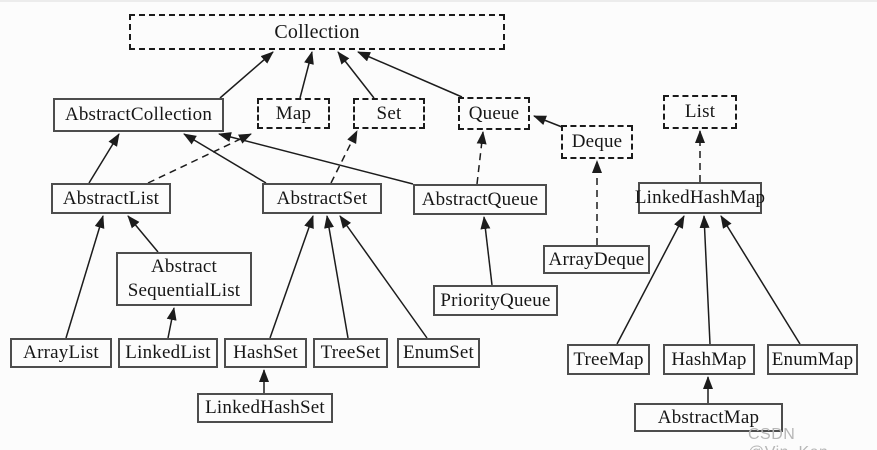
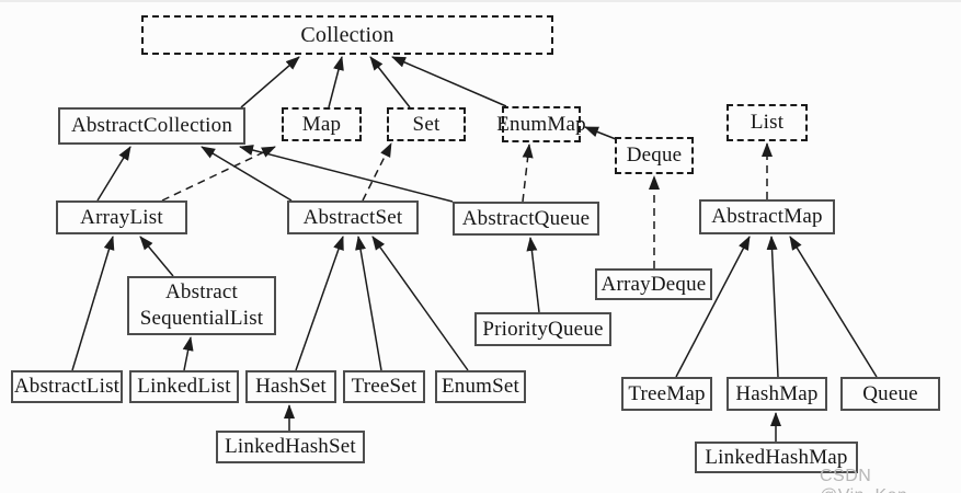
  Collection
  AbstractCollection
  Map
  Set
- Queue
+ EnumMap
  Deque
  List
- AbstractList
+ ArrayList
  AbstractSet
  AbstractQueue
- LinkedHashMap
+ AbstractMap
  Abstract
  SequentialList
  ArrayDeque
  PriorityQueue
- ArrayList
+ AbstractList
  LinkedList
  HashSet
  TreeSet
  EnumSet
  TreeMap
  HashMap
- EnumMap
+ Queue
  LinkedHashSet
- AbstractMap
+ LinkedHashMap
